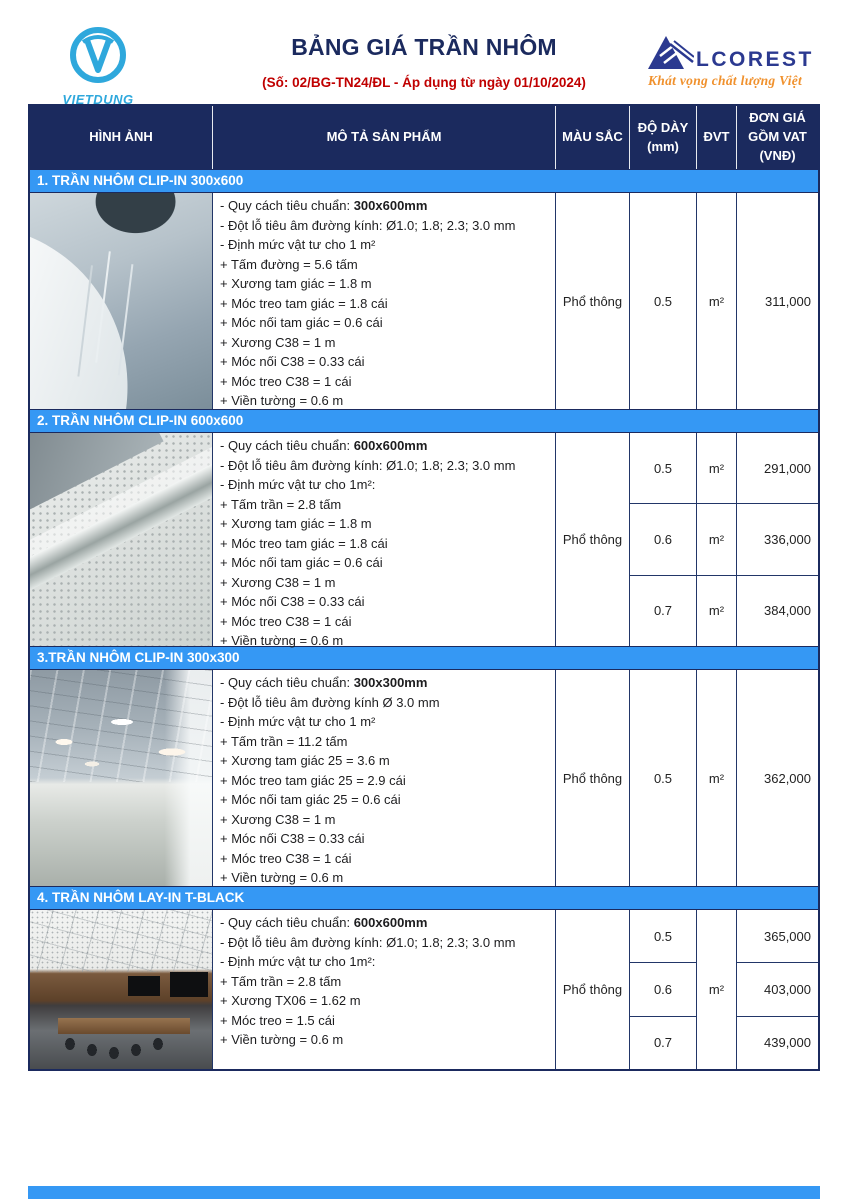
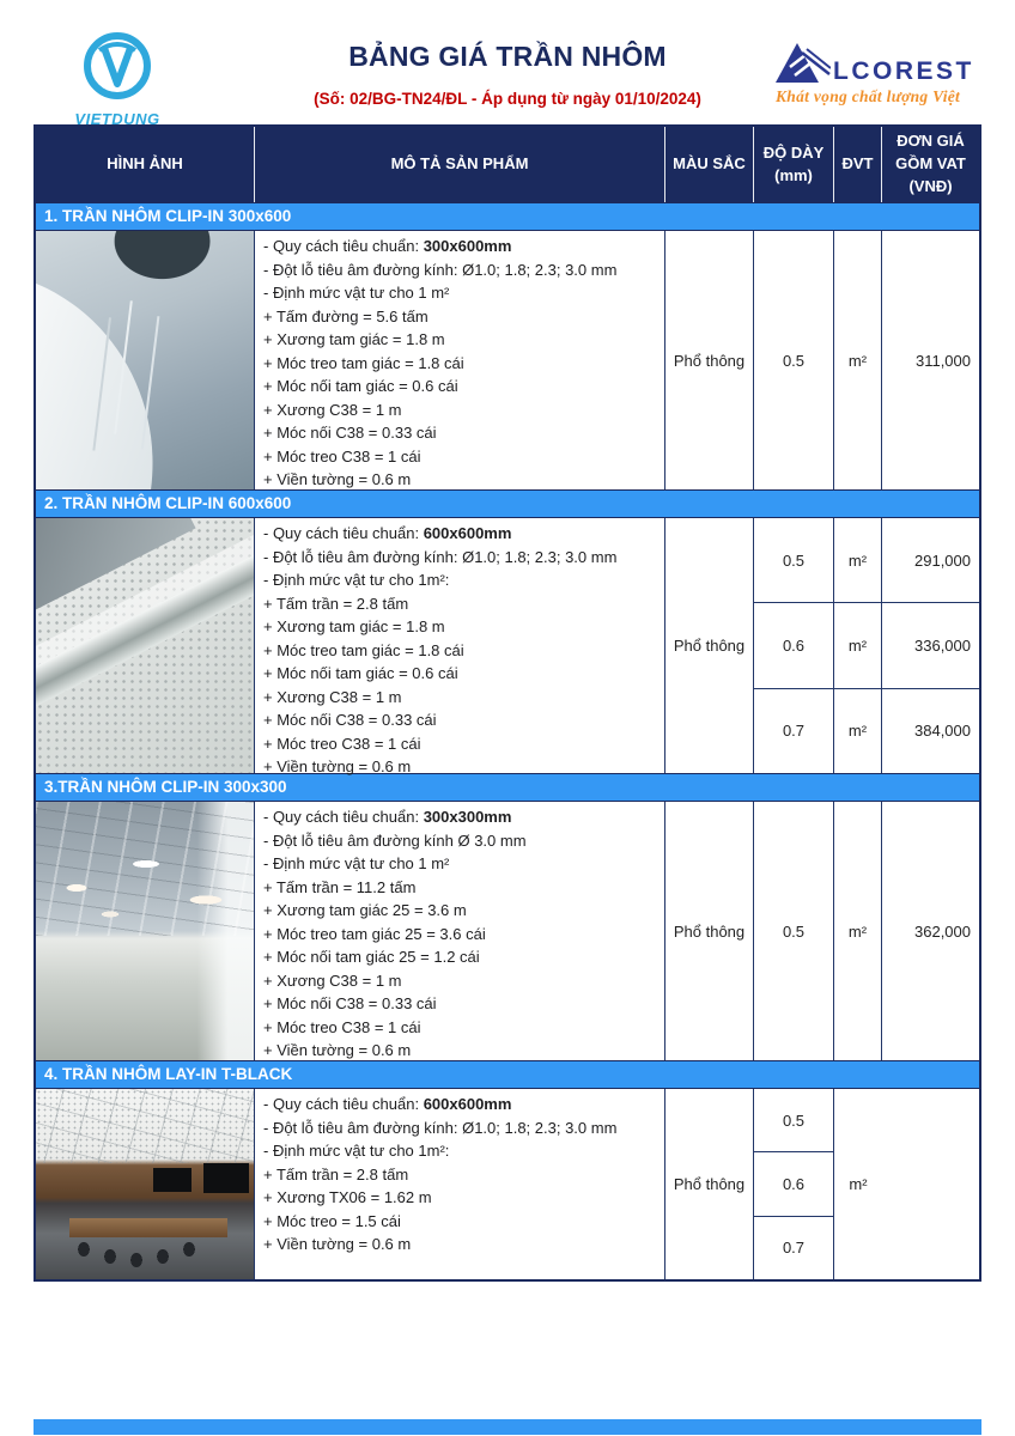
  VIETDUNG
  BẢNG GIÁ TRẦN NHÔM
  (Số: 02/BG-TN24/ĐL - Áp dụng từ ngày 01/10/2024)
  LCOREST
  Khát vọng chất lượng Việt
  HÌNH ẢNH
  MÔ TẢ SẢN PHẨM
  MÀU SẮC
  ĐỘ DÀY
  (mm)
  ĐVT
  ĐƠN GIÁ
  GỒM VAT
  (VNĐ)
  1. TRẦN NHÔM CLIP-IN 300x600
  - Quy cách tiêu chuẩn: 300x600mm
  - Đột lỗ tiêu âm đường kính: Ø1.0; 1.8; 2.3; 3.0 mm
  - Định mức vật tư cho 1 m²
  + Tấm đường = 5.6 tấm
  + Xương tam giác = 1.8 m
  + Móc treo tam giác = 1.8 cái
  + Móc nối tam giác = 0.6 cái
  + Xương C38 = 1 m
  + Móc nối C38 = 0.33 cái
  + Móc treo C38 = 1 cái
  + Viền tường = 0.6 m
  Phổ thông
  0.5
  m²
  311,000
  2. TRẦN NHÔM CLIP-IN 600x600
  - Quy cách tiêu chuẩn: 600x600mm
  - Đột lỗ tiêu âm đường kính: Ø1.0; 1.8; 2.3; 3.0 mm
  - Định mức vật tư cho 1m²:
  + Tấm trần = 2.8 tấm
  + Xương tam giác = 1.8 m
  + Móc treo tam giác = 1.8 cái
  + Móc nối tam giác = 0.6 cái
  + Xương C38 = 1 m
  + Móc nối C38 = 0.33 cái
  + Móc treo C38 = 1 cái
  + Viền tường = 0.6 m
  Phổ thông
  0.5
  0.6
  0.7
  m²
  m²
  m²
  291,000
  336,000
  384,000
  3.TRẦN NHÔM CLIP-IN 300x300
  - Quy cách tiêu chuẩn: 300x300mm
  - Đột lỗ tiêu âm đường kính Ø 3.0 mm
  - Định mức vật tư cho 1 m²
  + Tấm trần = 11.2 tấm
  + Xương tam giác 25 = 3.6 m
- + Móc treo tam giác 25 = 2.9 cái
+ + Móc treo tam giác 25 = 3.6 cái
- + Móc nối tam giác 25 = 0.6 cái
+ + Móc nối tam giác 25 = 1.2 cái
  + Xương C38 = 1 m
  + Móc nối C38 = 0.33 cái
  + Móc treo C38 = 1 cái
  + Viền tường = 0.6 m
  Phổ thông
  0.5
  m²
  362,000
  4. TRẦN NHÔM LAY-IN T-BLACK
  - Quy cách tiêu chuẩn: 600x600mm
  - Đột lỗ tiêu âm đường kính: Ø1.0; 1.8; 2.3; 3.0 mm
  - Định mức vật tư cho 1m²:
  + Tấm trần = 2.8 tấm
  + Xương TX06 = 1.62 m
  + Móc treo = 1.5 cái
  + Viền tường = 0.6 m
  Phổ thông
  0.5
  0.6
  0.7
  m²
- 365,000
- 403,000
- 439,000
